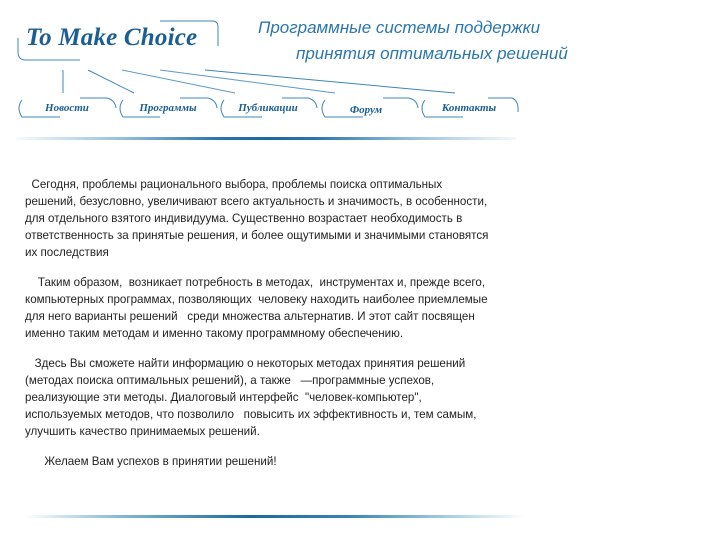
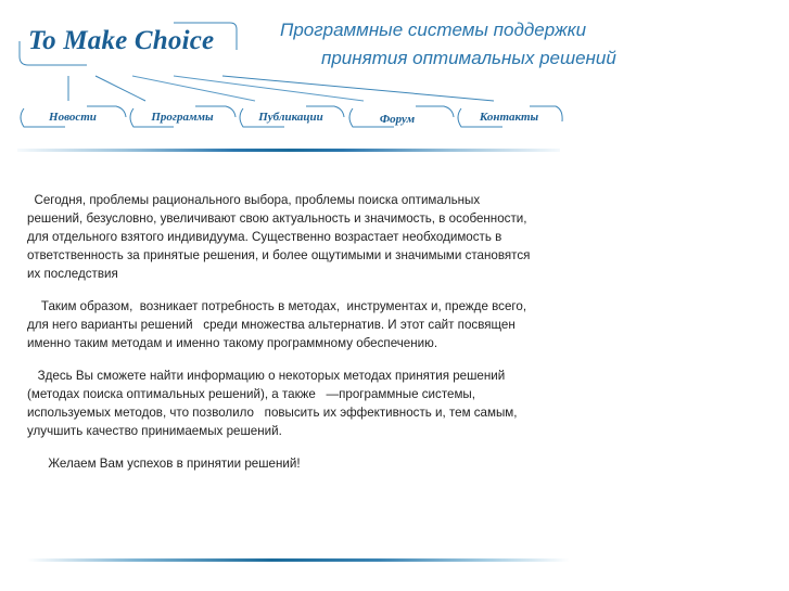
  To Make Choice
  Программные системы поддержки
  принятия оптимальных решений
  Новости
  Программы
  Публикации
  Форум
  Контакты
  Сегодня, проблемы рационального выбора, проблемы поиска оптимальных
- решений, безусловно, увеличивают всего актуальность и значимость, в особенности,
+ решений, безусловно, увеличивают свою актуальность и значимость, в особенности,
  для отдельного взятого индивидуума. Существенно возрастает необходимость в
  ответственность за принятые решения, и более ощутимыми и значимыми становятся
  их последствия
  Таким образом, возникает потребность в методах, инструментах и, прежде всего,
- компьютерных программах, позволяющих человеку находить наиболее приемлемые
  для него варианты решений среди множества альтернатив. И этот сайт посвящен
  именно таким методам и именно такому программному обеспечению.
  Здесь Вы сможете найти информацию о некоторых методах принятия решений
- (методах поиска оптимальных решений), а также —программные успехов,
+ (методах поиска оптимальных решений), а также —программные системы,
- реализующие эти методы. Диалоговый интерфейс "человек-компьютер",
  используемых методов, что позволило повысить их эффективность и, тем самым,
  улучшить качество принимаемых решений.
  Желаем Вам успехов в принятии решений!
